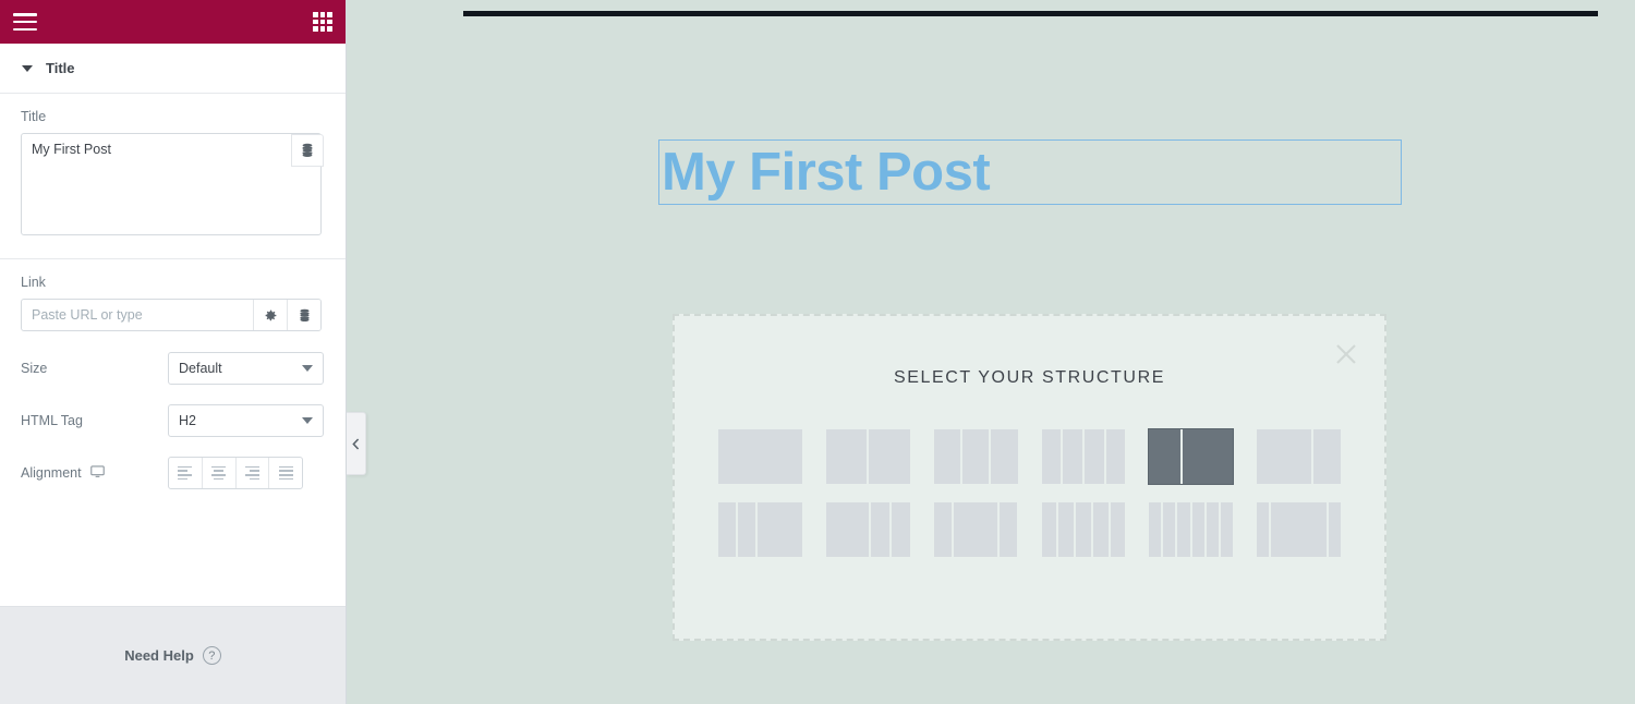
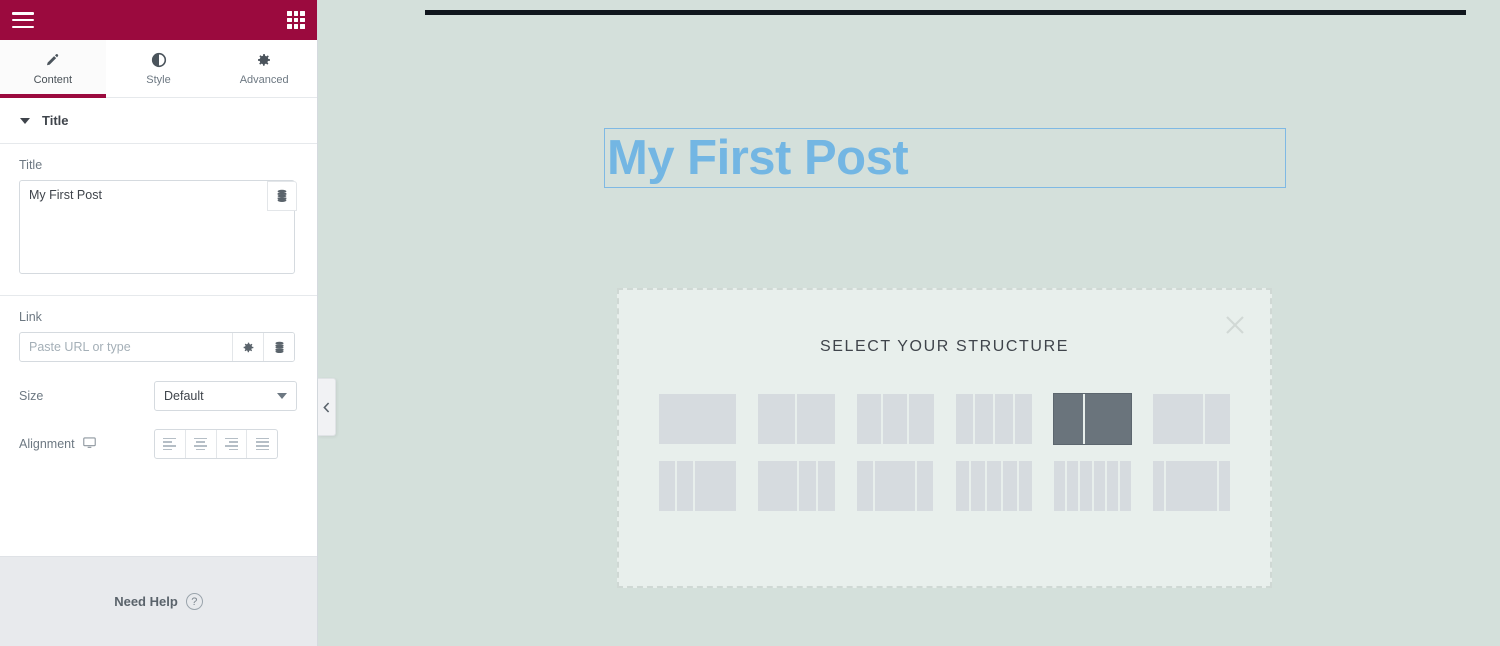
+ Content
+ Style
+ Advanced
  Title
  Title
  My First Post
  Link
  Paste URL or type
  Size
  Default
- HTML Tag
- H2
  Alignment
  Need Help
  ?
  My First Post
  SELECT YOUR STRUCTURE
